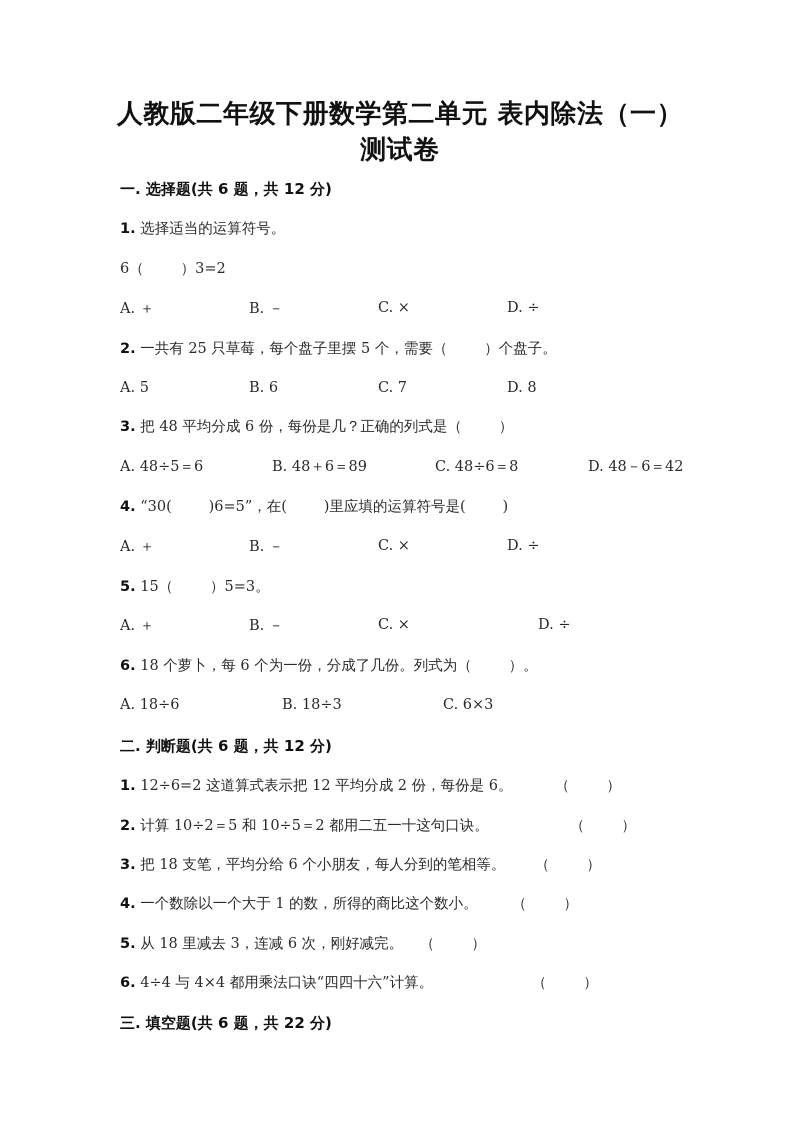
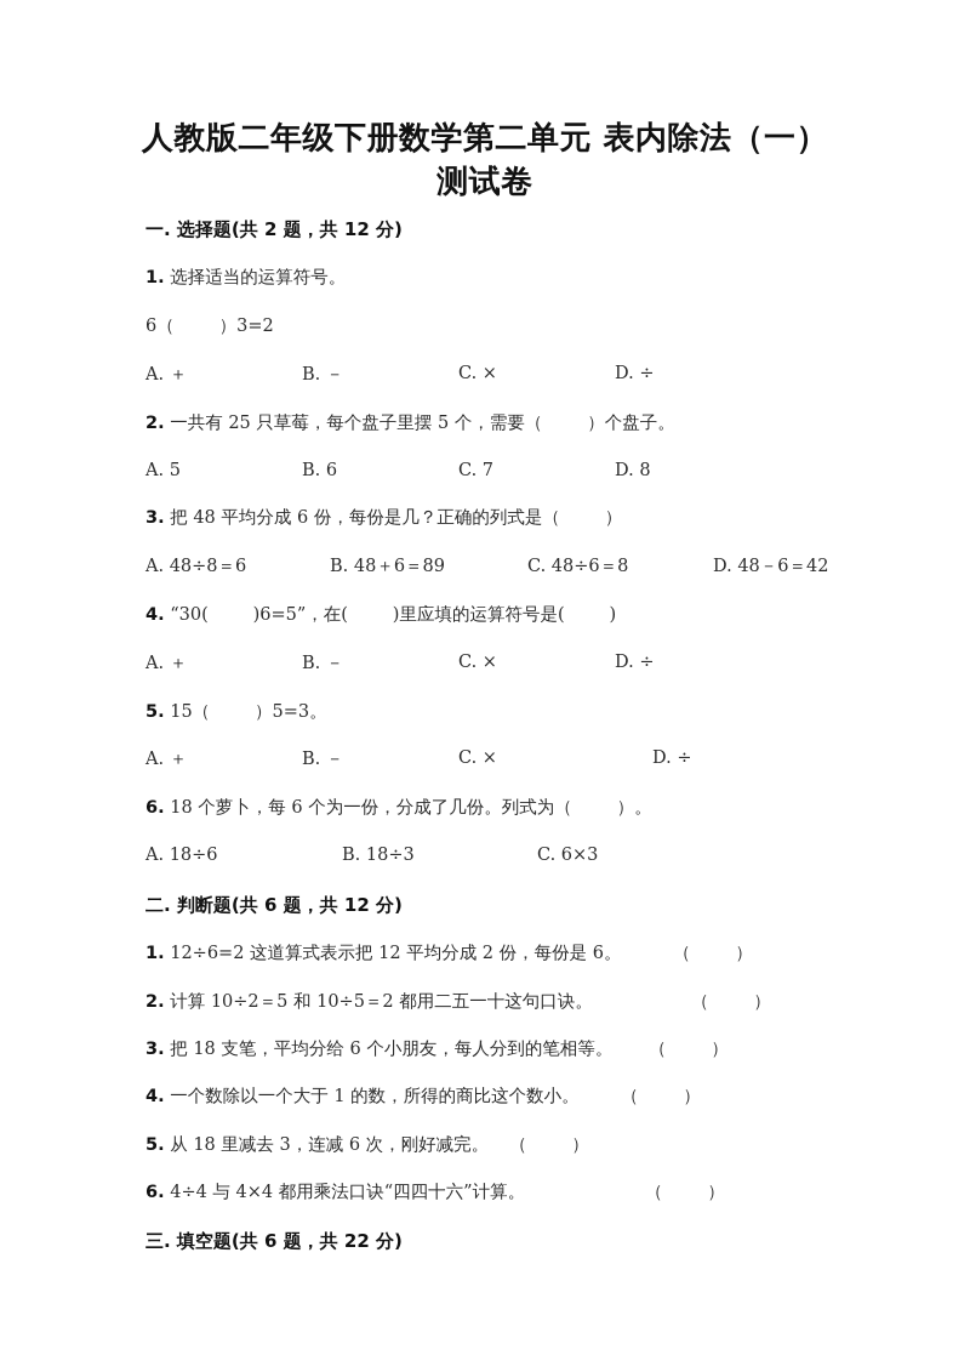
  人教版二年级下册数学第二单元 表内除法（一）
  测试卷
- 一. 选择题(共 6 题，共 12 分)
+ 一. 选择题(共 2 题，共 12 分)
  1. 选择适当的运算符号。
  6（ ）3=2
  A. ＋
  B. －
  C. ×
  D. ÷
  2. 一共有 25 只草莓，每个盘子里摆 5 个，需要（ ）个盘子。
  A. 5
  B. 6
  C. 7
  D. 8
  3. 把 48 平均分成 6 份，每份是几？正确的列式是（ ）
- A. 48÷5＝6
+ A. 48÷8＝6
  B. 48＋6＝89
  C. 48÷6＝8
  D. 48－6＝42
  4. “30( )6=5”，在( )里应填的运算符号是( )
  A. ＋
  B. －
  C. ×
  D. ÷
  5. 15（ ）5=3。
  A. ＋
  B. －
  C. ×
  D. ÷
  6. 18 个萝卜，每 6 个为一份，分成了几份。列式为（ ）。
  A. 18÷6
  B. 18÷3
  C. 6×3
  二. 判断题(共 6 题，共 12 分)
  1. 12÷6=2 这道算式表示把 12 平均分成 2 份，每份是 6。
  （ ）
  2. 计算 10÷2＝5 和 10÷5＝2 都用二五一十这句口诀。
  （ ）
  3. 把 18 支笔，平均分给 6 个小朋友，每人分到的笔相等。
  （ ）
  4. 一个数除以一个大于 1 的数，所得的商比这个数小。
  （ ）
  5. 从 18 里减去 3，连减 6 次，刚好减完。
  （ ）
  6. 4÷4 与 4×4 都用乘法口诀“四四十六”计算。
  （ ）
  三. 填空题(共 6 题，共 22 分)
